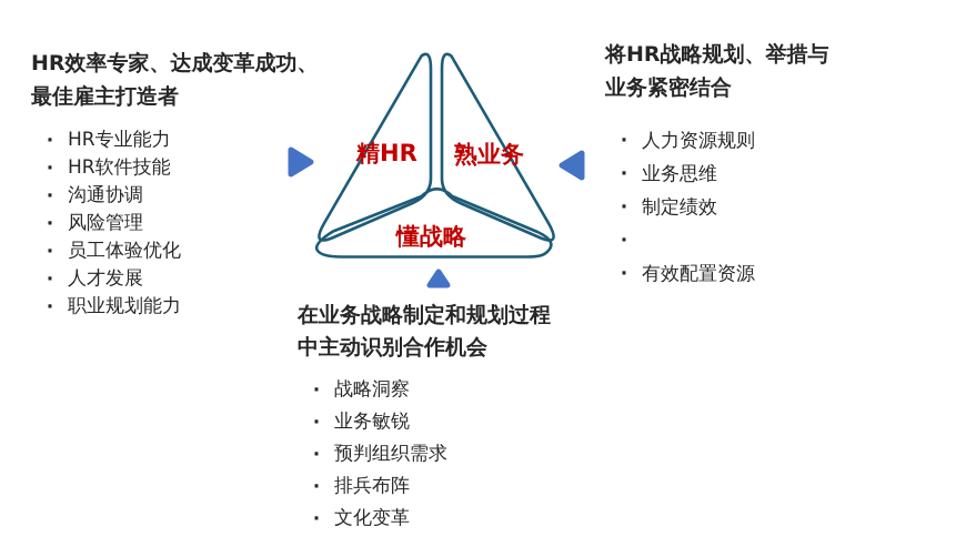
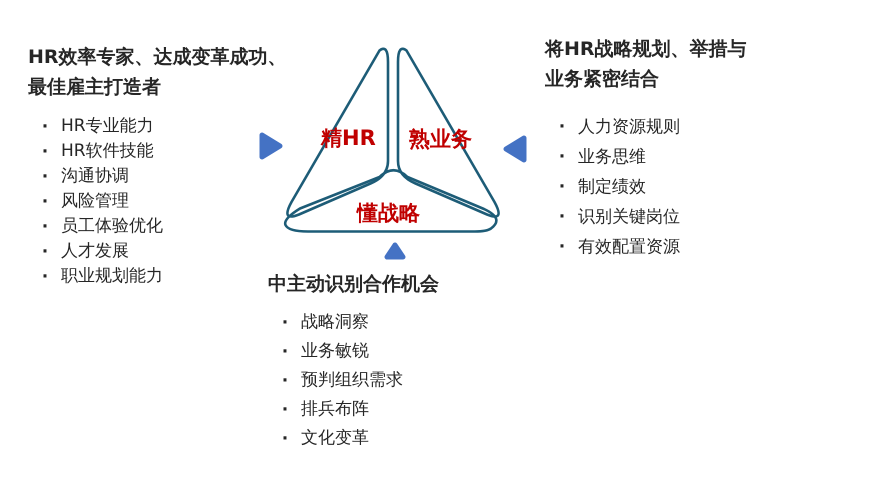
  精HR
  熟业务
  懂战略
  HR效率专家、达成变革成功、
  最佳雇主打造者
  ·
  HR专业能力
  ·
  HR软件技能
  ·
  沟通协调
  ·
  风险管理
  ·
  员工体验优化
  ·
  人才发展
  ·
  职业规划能力
  将HR战略规划、举措与
  业务紧密结合
  ·
  人力资源规则
  ·
  业务思维
  ·
  制定绩效
  ·
+ 识别关键岗位
  ·
  有效配置资源
- 在业务战略制定和规划过程
  中主动识别合作机会
  ·
  战略洞察
  ·
  业务敏锐
  ·
  预判组织需求
  ·
  排兵布阵
  ·
  文化变革
